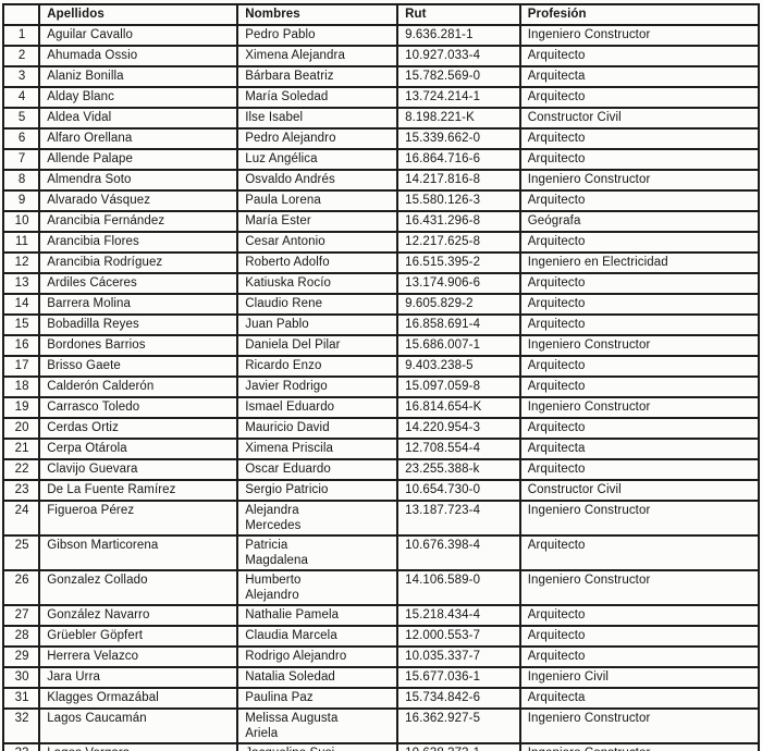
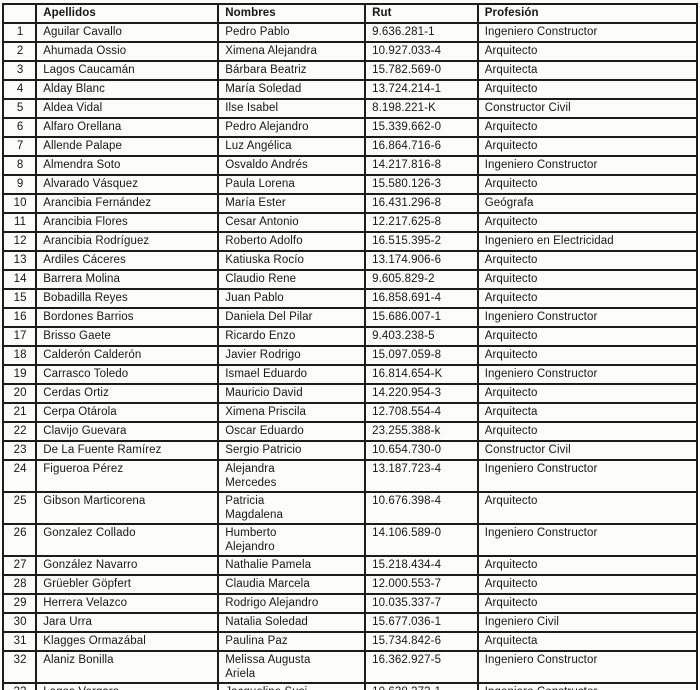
  	Apellidos	Nombres	Rut	Profesión
  1	Aguilar Cavallo	Pedro Pablo	9.636.281-1	Ingeniero Constructor
  2	Ahumada Ossio	Ximena Alejandra	10.927.033-4	Arquitecto
- 3	Alaniz Bonilla	Bárbara Beatriz	15.782.569-0	Arquitecta
+ 3	Lagos Caucamán	Bárbara Beatriz	15.782.569-0	Arquitecta
  4	Alday Blanc	María Soledad	13.724.214-1	Arquitecto
  5	Aldea Vidal	Ilse Isabel	8.198.221-K	Constructor Civil
  6	Alfaro Orellana	Pedro Alejandro	15.339.662-0	Arquitecto
  7	Allende Palape	Luz Angélica	16.864.716-6	Arquitecto
  8	Almendra Soto	Osvaldo Andrés	14.217.816-8	Ingeniero Constructor
  9	Alvarado Vásquez	Paula Lorena	15.580.126-3	Arquitecto
  10	Arancibia Fernández	María Ester	16.431.296-8	Geógrafa
  11	Arancibia Flores	Cesar Antonio	12.217.625-8	Arquitecto
  12	Arancibia Rodríguez	Roberto Adolfo	16.515.395-2	Ingeniero en Electricidad
  13	Ardiles Cáceres	Katiuska Rocío	13.174.906-6	Arquitecto
  14	Barrera Molina	Claudio Rene	9.605.829-2	Arquitecto
  15	Bobadilla Reyes	Juan Pablo	16.858.691-4	Arquitecto
  16	Bordones Barrios	Daniela Del Pilar	15.686.007-1	Ingeniero Constructor
  17	Brisso Gaete	Ricardo Enzo	9.403.238-5	Arquitecto
  18	Calderón Calderón	Javier Rodrigo	15.097.059-8	Arquitecto
  19	Carrasco Toledo	Ismael Eduardo	16.814.654-K	Ingeniero Constructor
  20	Cerdas Ortiz	Mauricio David	14.220.954-3	Arquitecto
  21	Cerpa Otárola	Ximena Priscila	12.708.554-4	Arquitecta
  22	Clavijo Guevara	Oscar Eduardo	23.255.388-k	Arquitecto
  23	De La Fuente Ramírez	Sergio Patricio	10.654.730-0	Constructor Civil
  24	Figueroa Pérez	Alejandra Mercedes	13.187.723-4	Ingeniero Constructor
  25	Gibson Marticorena	Patricia Magdalena	10.676.398-4	Arquitecto
  26	Gonzalez Collado	Humberto Alejandro	14.106.589-0	Ingeniero Constructor
  27	González Navarro	Nathalie Pamela	15.218.434-4	Arquitecto
  28	Grüebler Göpfert	Claudia Marcela	12.000.553-7	Arquitecto
  29	Herrera Velazco	Rodrigo Alejandro	10.035.337-7	Arquitecto
  30	Jara Urra	Natalia Soledad	15.677.036-1	Ingeniero Civil
  31	Klagges Ormazábal	Paulina Paz	15.734.842-6	Arquitecta
- 32	Lagos Caucamán	Melissa Augusta Ariela	16.362.927-5	Ingeniero Constructor
+ 32	Alaniz Bonilla	Melissa Augusta Ariela	16.362.927-5	Ingeniero Constructor
